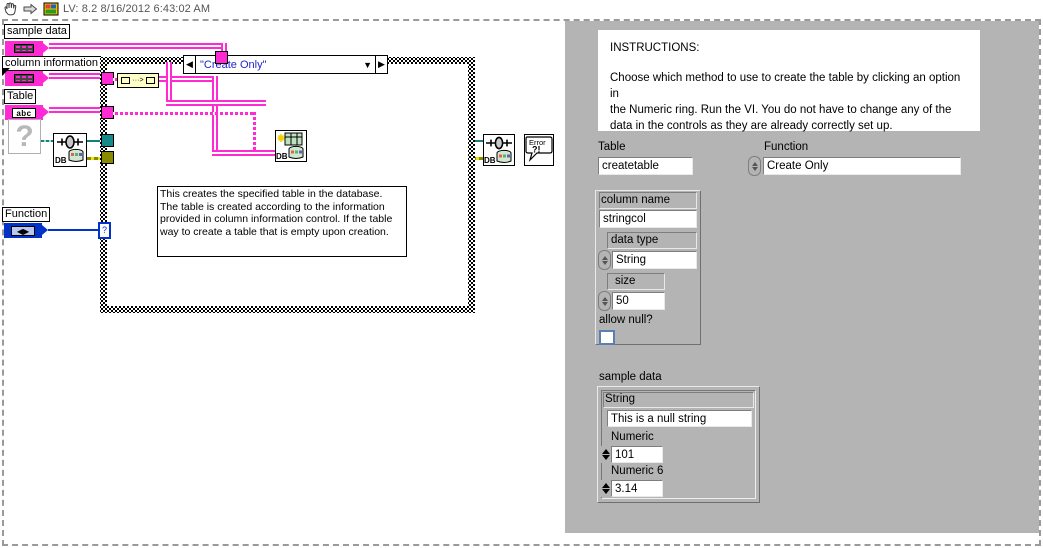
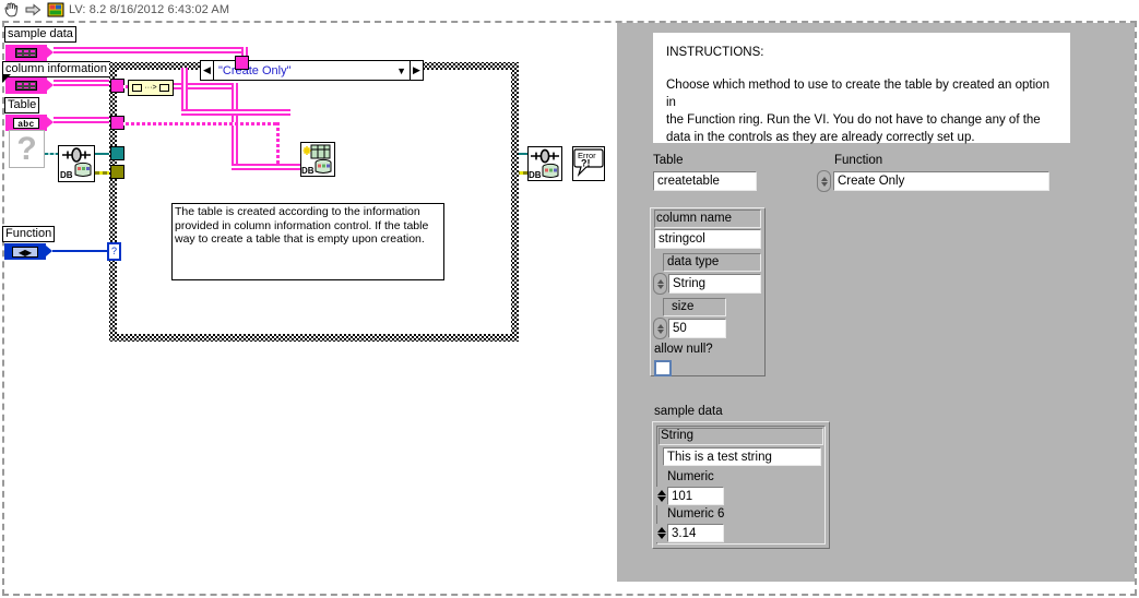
  LV: 8.2 8/16/2012 6:43:02 AM
  sample data
  column information
  Table
  abc
  ?
  Function
  ◀▶
  ◀
  "Create Only"
  ▼
  ▶
  ?
  DB
  DB
  DB
  Error
  ?!
- This creates the specified table in the database.
  The table is created according to the information
  provided in column information control. If the table
  way to create a table that is empty upon creation.
  INSTRUCTIONS:
- Choose which method to use to create the table by clicking an option in
+ Choose which method to use to create the table by created an option in
- the Numeric ring. Run the VI. You do not have to change any of the
+ the Function ring. Run the VI. You do not have to change any of the
  data in the controls as they are already correctly set up.
  Table
  createtable
  Function
  Create Only
  column name
  stringcol
  data type
  String
  size
  50
  allow null?
  sample data
  String
- This is a null string
+ This is a test string
  Numeric
  101
  Numeric 6
  3.14
